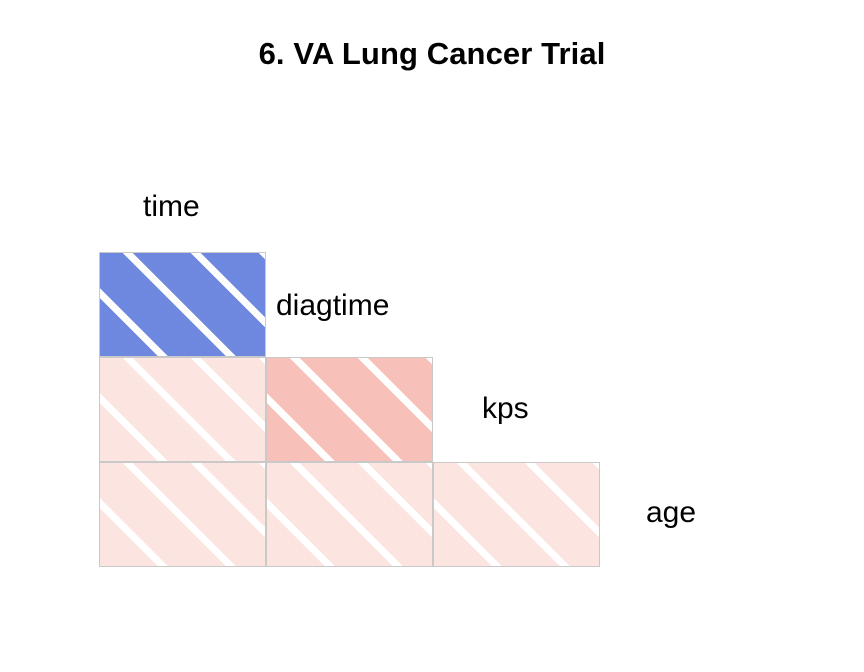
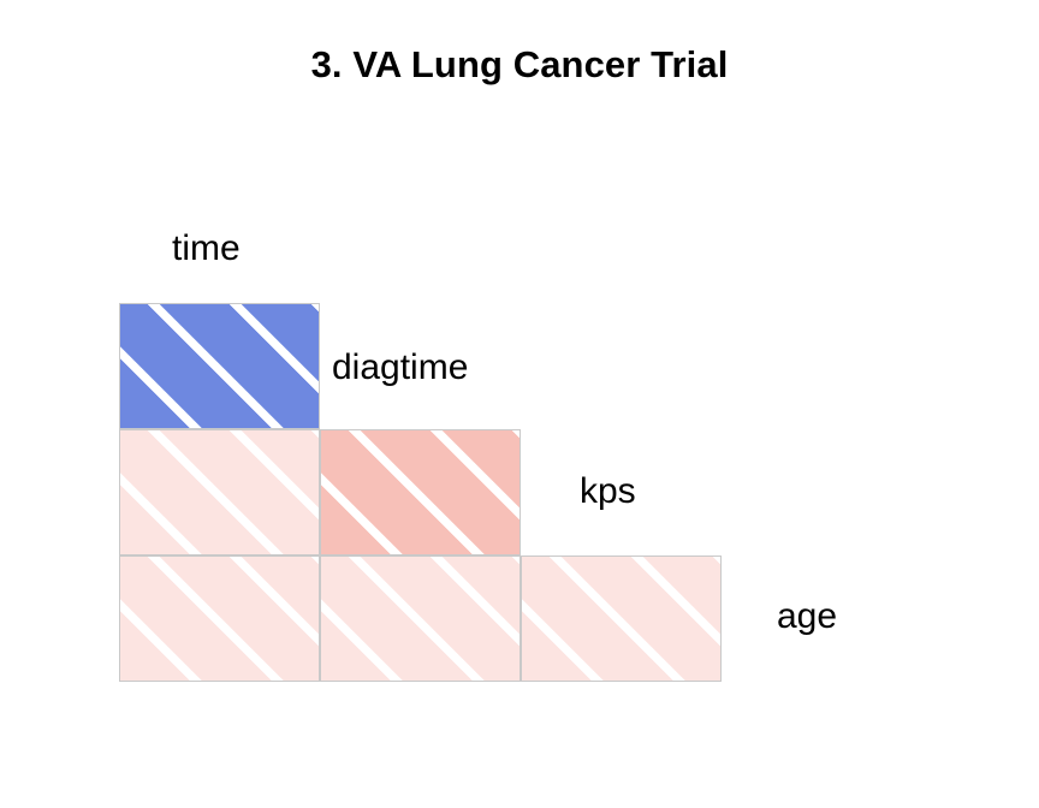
- 6. VA Lung Cancer Trial
+ 3. VA Lung Cancer Trial
  time
  diagtime
  kps
  age
